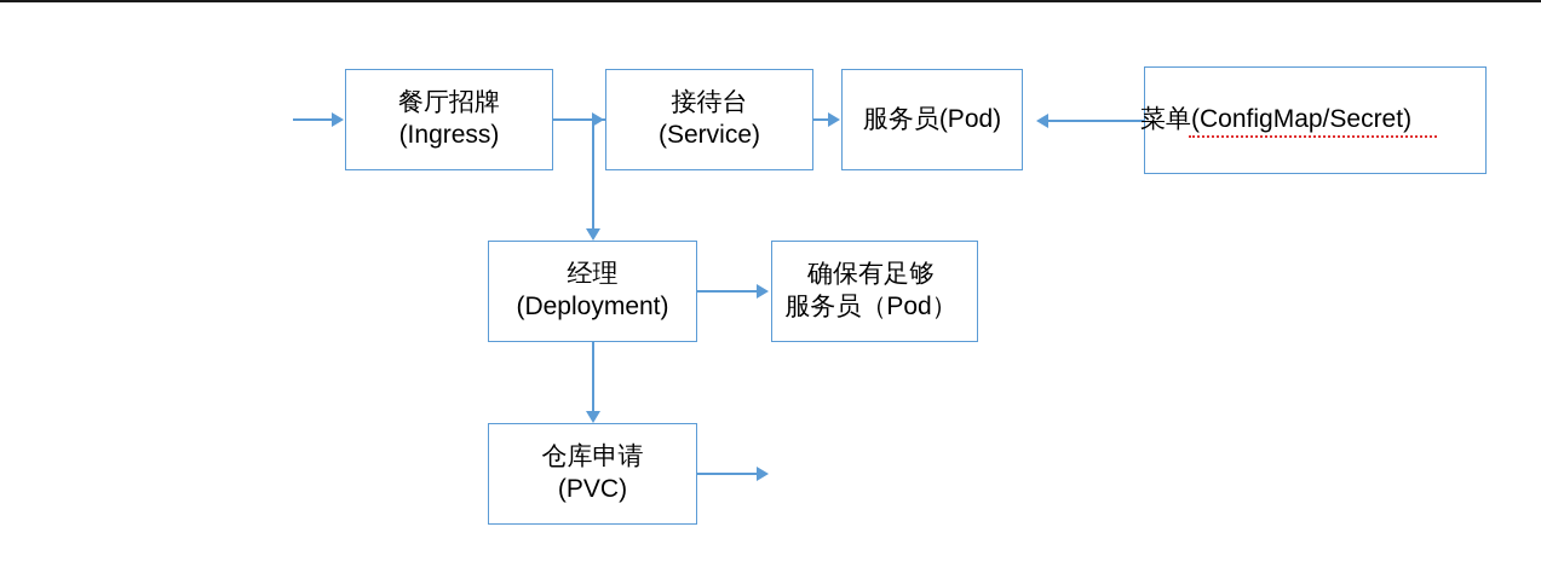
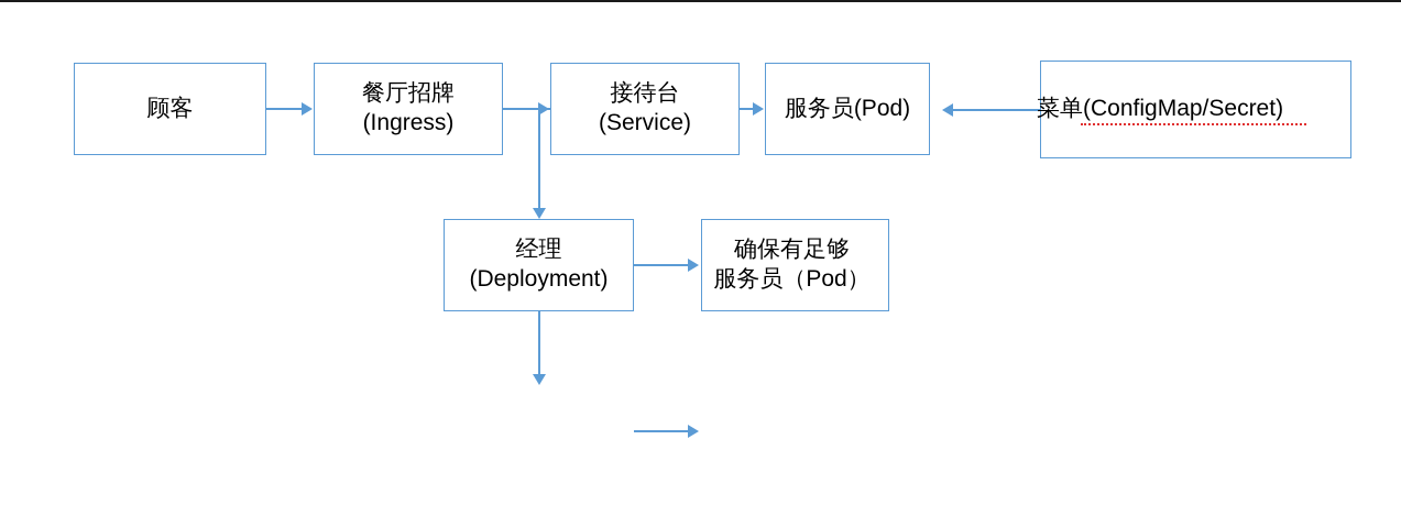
+ 顾客
  餐厅招牌
  (Ingress)
  接待台
  (Service)
  服务员(Pod)
  菜单(ConfigMap/Secret)
  经理
  (Deployment)
  确保有足够
  服务员（Pod）
- 仓库申请
- (PVC)
